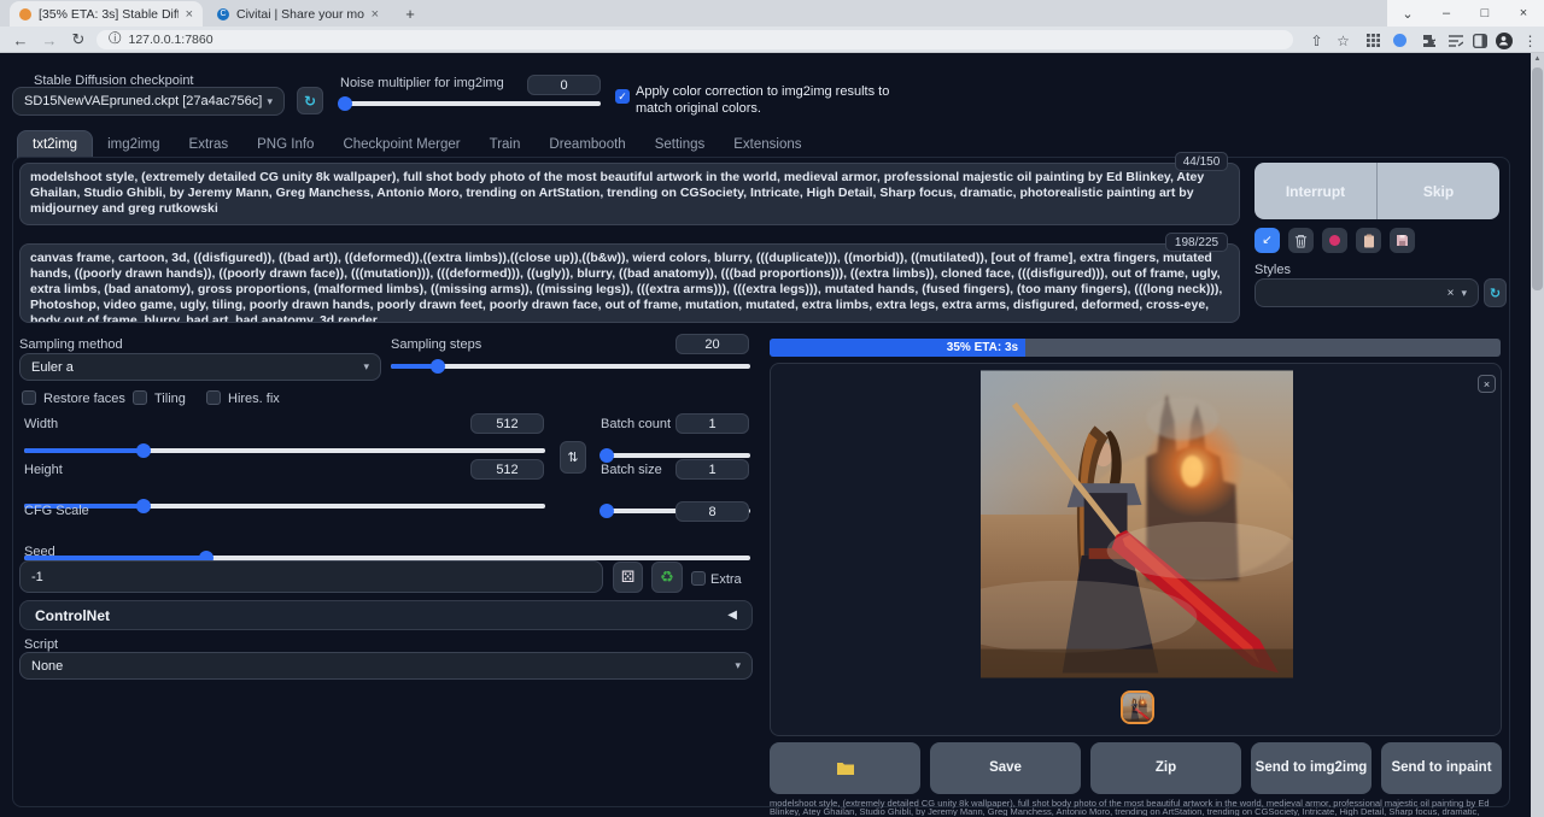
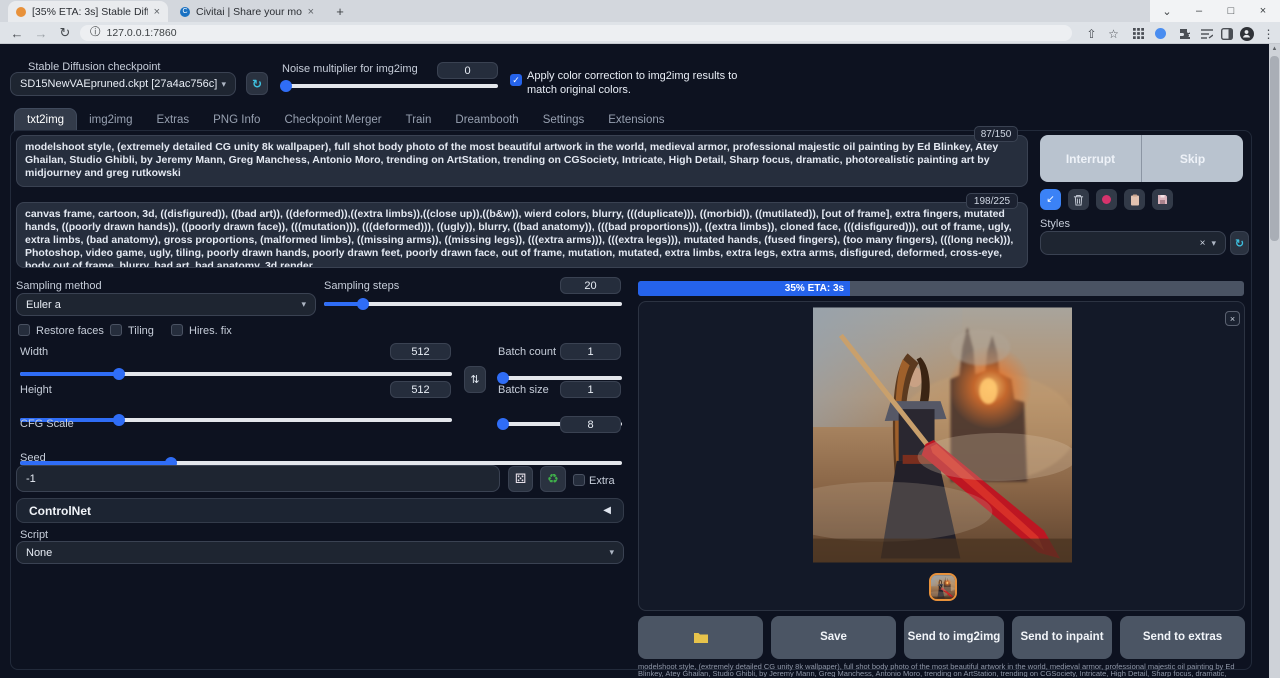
  [35% ETA: 3s] Stable Dif
  ×
  Civitai | Share your mo
  ×
  +
  ⌄
  –
  □
  ×
  ←
  →
  ↻
  ⓘ
  127.0.0.1:7860
  ⇧
  ☆
  ⋮
  Stable Diffusion checkpoint
  SD15NewVAEpruned.ckpt [27a4ac756c]
  ▾
  ↻
  Noise multiplier for img2img
  0
  ✓
  Apply color correction to img2img results to match original colors.
  txt2img
  img2img
  Extras
  PNG Info
  Checkpoint Merger
  Train
  Dreambooth
  Settings
  Extensions
- 44/150
+ 87/150
  modelshoot style, (extremely detailed CG unity 8k wallpaper), full shot body photo of the most beautiful artwork in the world, medieval armor, professional majestic oil painting by Ed Blinkey, Atey Ghailan, Studio Ghibli, by Jeremy Mann, Greg Manchess, Antonio Moro, trending on ArtStation, trending on CGSociety, Intricate, High Detail, Sharp focus, dramatic, photorealistic painting art by midjourney and greg rutkowski
  198/225
  canvas frame, cartoon, 3d, ((disfigured)), ((bad art)), ((deformed)),((extra limbs)),((close up)),((b&w)), wierd colors, blurry, (((duplicate))), ((morbid)), ((mutilated)), [out of frame], extra fingers, mutated hands, ((poorly drawn hands)), ((poorly drawn face)), (((mutation))), (((deformed))), ((ugly)), blurry, ((bad anatomy)), (((bad proportions))), ((extra limbs)), cloned face, (((disfigured))), out of frame, ugly, extra limbs, (bad anatomy), gross proportions, (malformed limbs), ((missing arms)), ((missing legs)), (((extra arms))), (((extra legs))), mutated hands, (fused fingers), (too many fingers), (((long neck))), Photoshop, video game, ugly, tiling, poorly drawn hands, poorly drawn feet, poorly drawn face, out of frame, mutation, mutated, extra limbs, extra legs, extra arms, disfigured, deformed, cross-eye, body out of frame, blurry, bad art, bad anatomy, 3d render
  Interrupt
  Skip
  ↙
  Styles
  ×
  ▾
  ↻
  Sampling method
  Euler a
  ▾
  Sampling steps
  20
  Restore faces
  Tiling
  Hires. fix
  Width
  512
  Batch count
  1
  ⇅
  Height
  512
  Batch size
  1
  CFG Scale
  8
  Seed
  -1
  ⚄
  ♻
  Extra
  ControlNet
  ◀
  Script
  None
  ▾
  35% ETA: 3s
  ×
  Save
- Zip
  Send to img2img
  Send to inpaint
+ Send to extras
  modelshoot style, (extremely detailed CG unity 8k wallpaper), full shot body photo of the most beautiful artwork in the world, medieval armor, professional majestic oil painting by Ed Blinkey, Atey Ghailan, Studio Ghibli, by Jeremy Mann, Greg Manchess, Antonio Moro, trending on ArtStation, trending on CGSociety, Intricate, High Detail, Sharp focus, dramatic,
